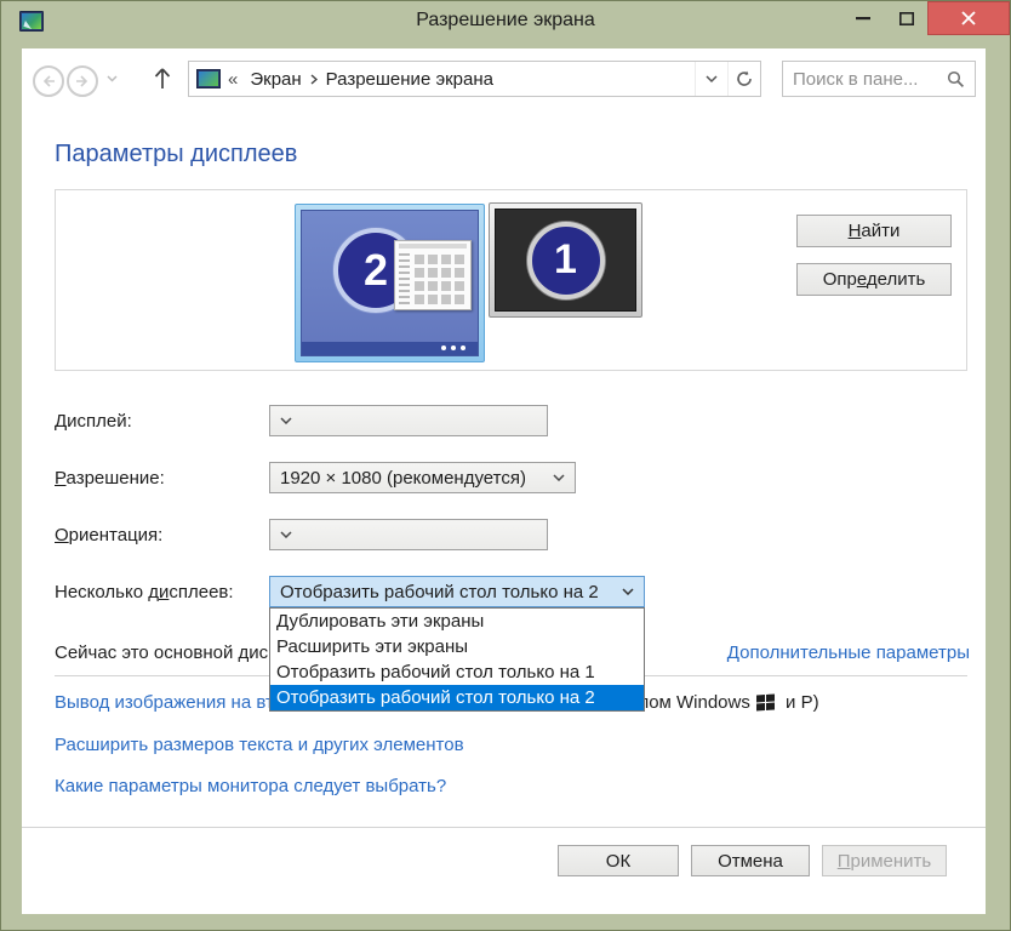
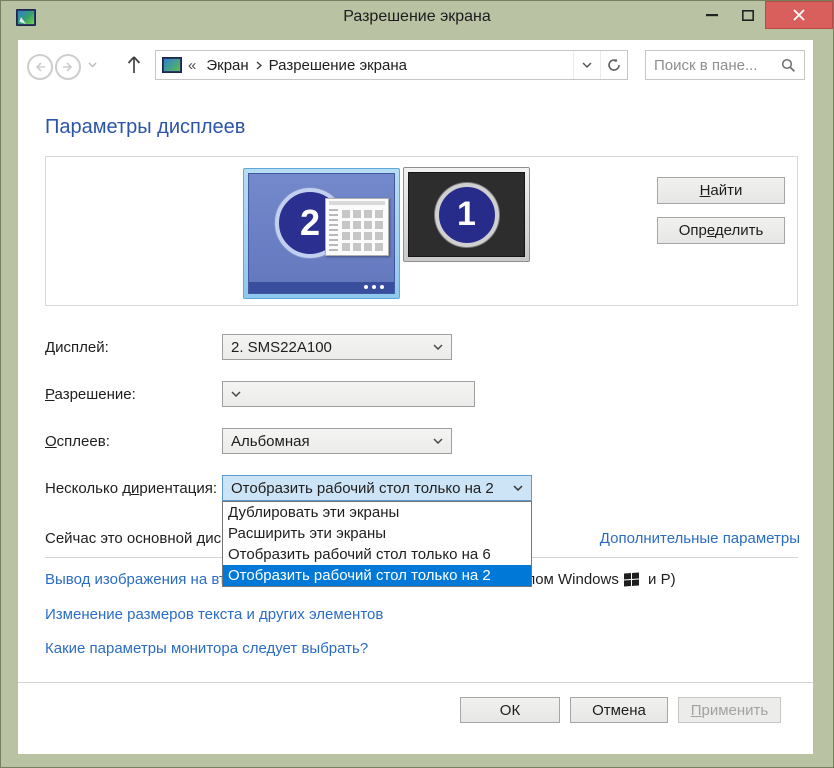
  Разрешение экрана
  «
  Экран
  Разрешение экрана
  Поиск в пане...
  Параметры дисплеев
  2
  1
  Найти
  Определить
  Дисплей:
+ 2. SMS22A100
  Разрешение:
- 1920 × 1080 (рекомендуется)
- Ориентация:
+ Осплеев:
+ Альбомная
- Несколько дисплеев:
+ Несколько дириентация:
  Отобразить рабочий стол только на 2
  Дублировать эти экраны
  Расширить эти экраны
- Отобразить рабочий стол только на 1
+ Отобразить рабочий стол только на 6
  Отобразить рабочий стол только на 2
  Сейчас это основной дис
  Дополнительные параметры
  и P)
- Расширить размеров текста и других элементов
+ Изменение размеров текста и других элементов
  Какие параметры монитора следует выбрать?
  ОК
  Отмена
  Применить
